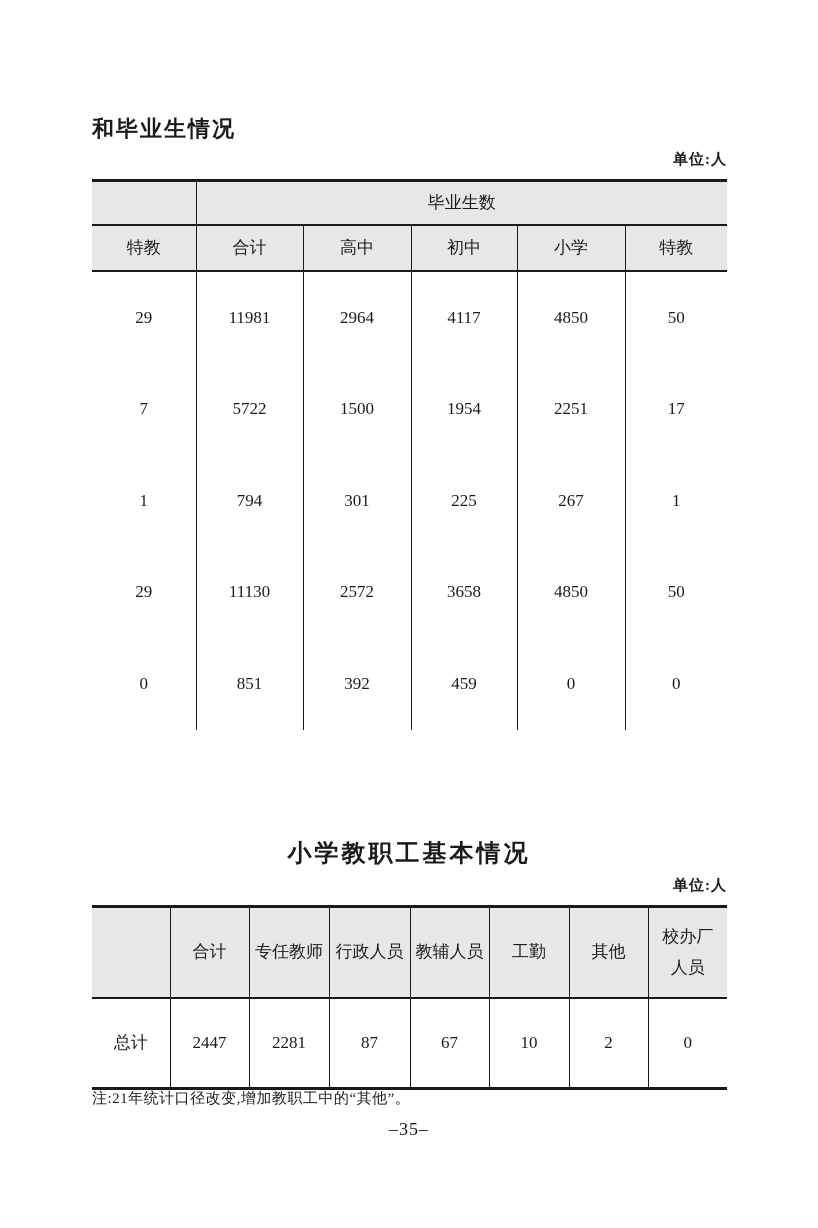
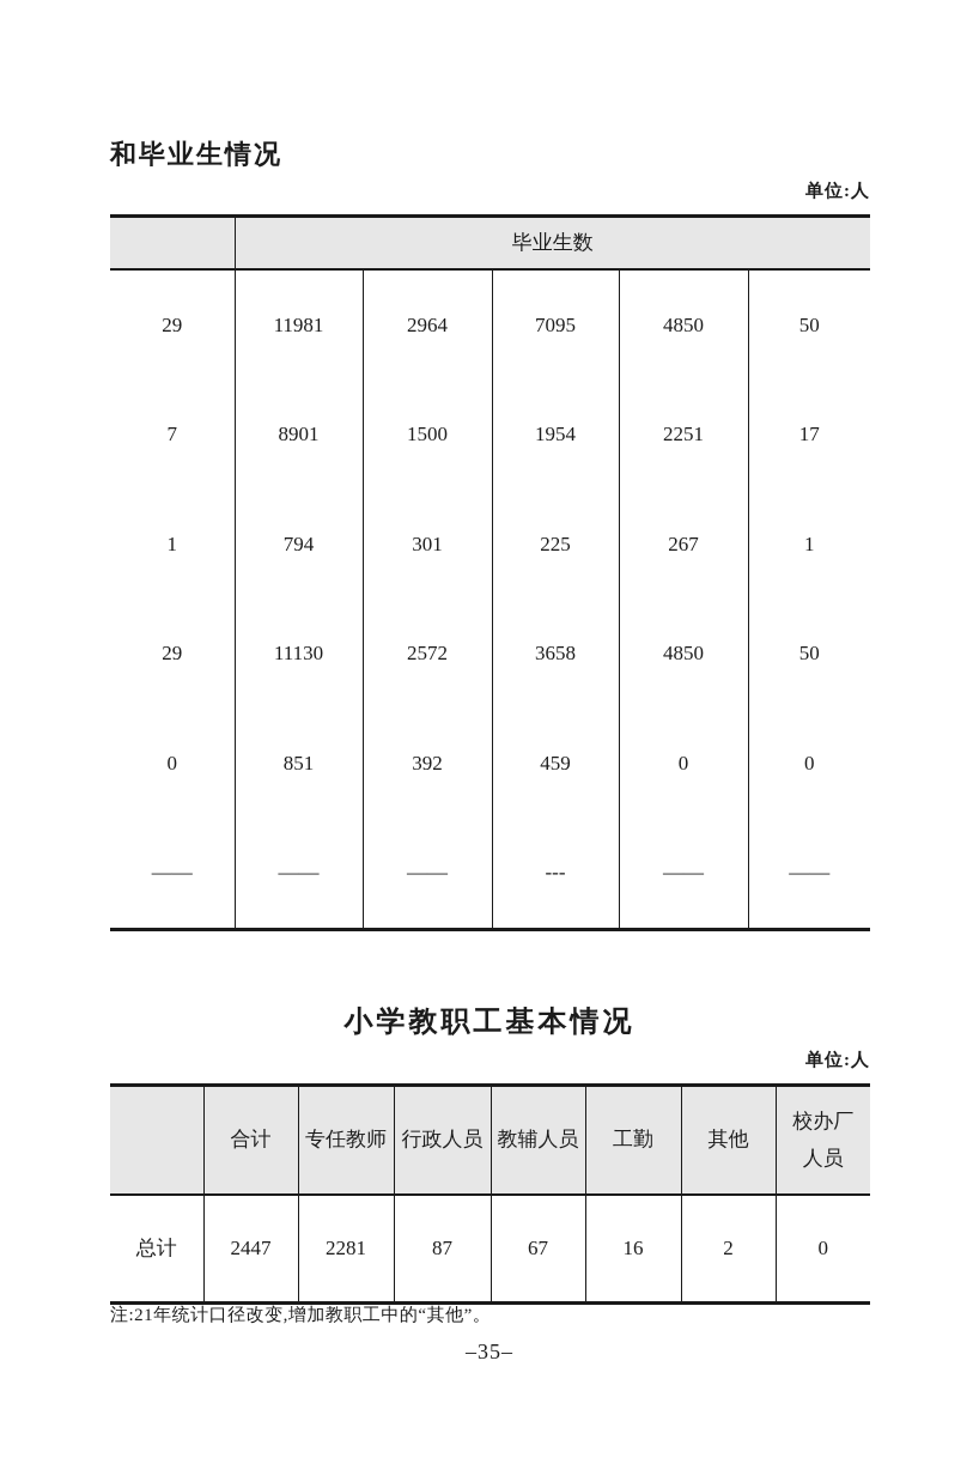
  和毕业生情况
  单位:人
  	毕业生数
- 特教	合计	高中	初中	小学	特教
- 29	11981	2964	4117	4850	50
+ 29	11981	2964	7095	4850	50
- 7	5722	1500	1954	2251	17
+ 7	8901	1500	1954	2251	17
  1	794	301	225	267	1
  29	11130	2572	3658	4850	50
  0	851	392	459	0	0
+ ——	——	——	---	——	——
  小学教职工基本情况
  单位:人
  	合计	专任教师	行政人员	教辅人员	工勤	其他	校办厂人员
- 总计	2447	2281	87	67	10	2	0
+ 总计	2447	2281	87	67	16	2	0
  注:21年统计口径改变,增加教职工中的“其他”。
  –35–
